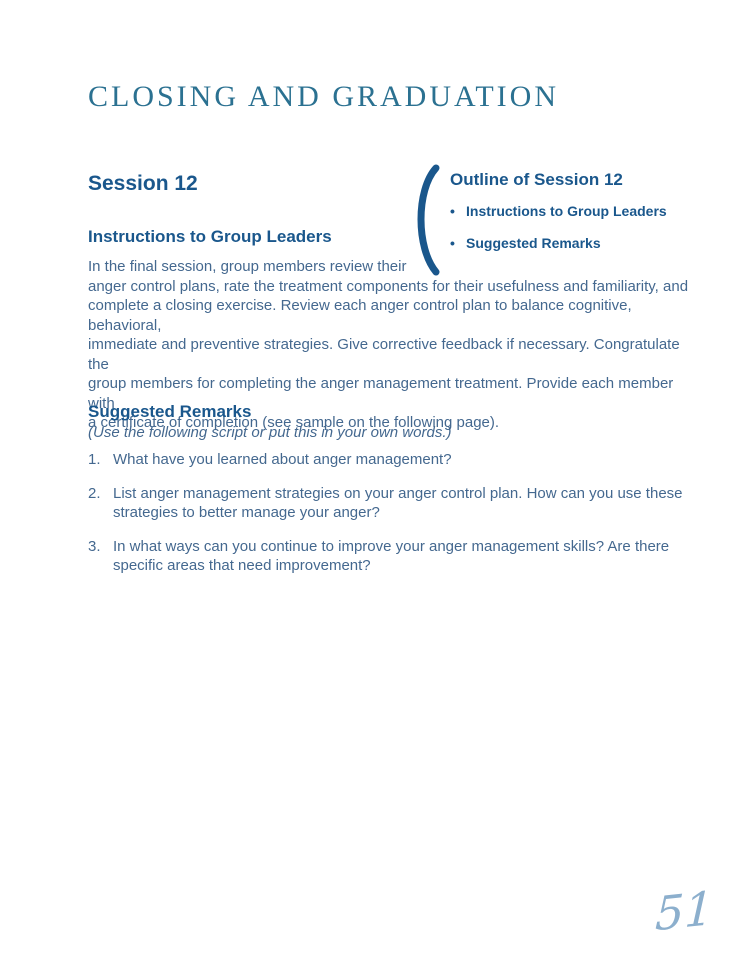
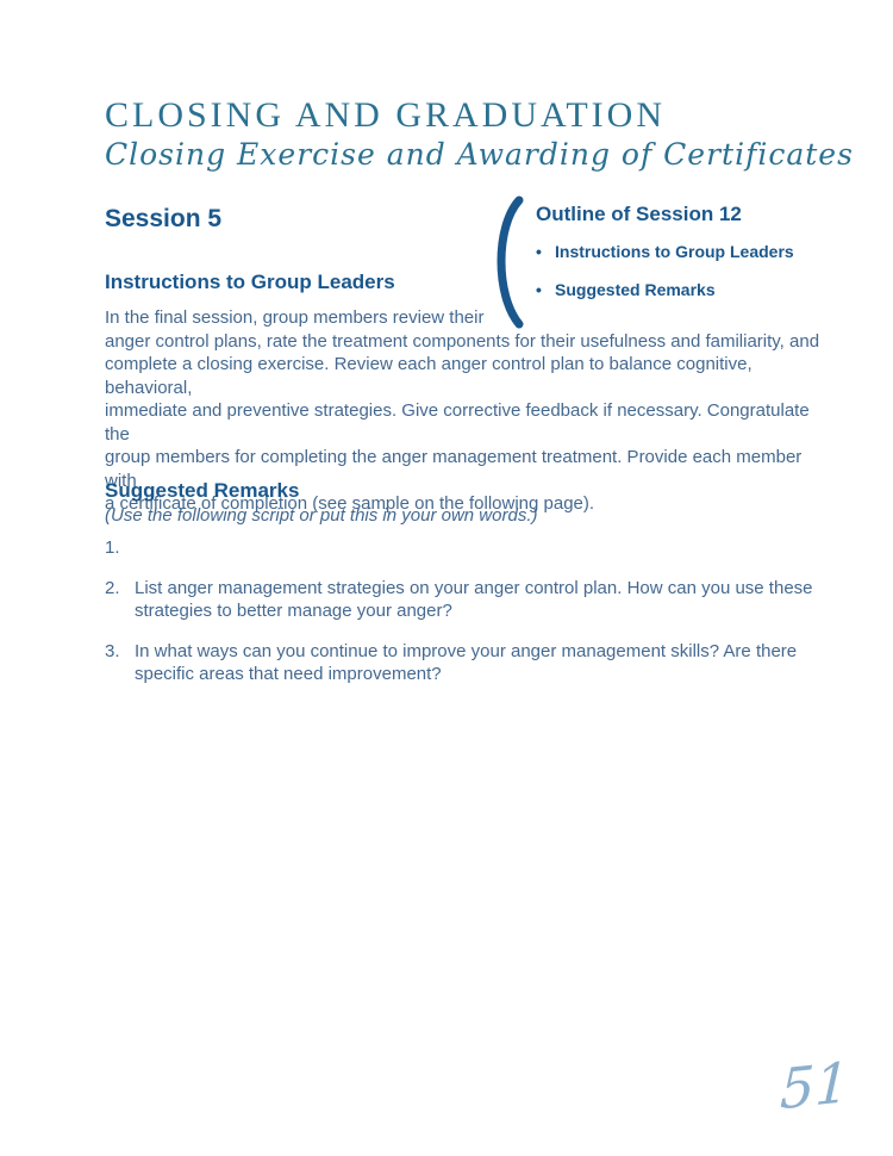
  CLOSING AND GRADUATION
+ Closing Exercise and Awarding of Certificates
- Session 12
+ Session 5
  Outline of Session 12
  •
  Instructions to Group Leaders
  •
  Suggested Remarks
  Instructions to Group Leaders
  In the final session, group members review their
  anger control plans, rate the treatment components for their usefulness and familiarity, and
  complete a closing exercise. Review each anger control plan to balance cognitive, behavioral,
  immediate and preventive strategies. Give corrective feedback if necessary. Congratulate the
  group members for completing the anger management treatment. Provide each member with
  a certificate of completion (see sample on the following page).
  Suggested Remarks
  (Use the following script or put this in your own words.)
  1.
- What have you learned about anger management?
  2.
  List anger management strategies on your anger control plan. How can you use these
  strategies to better manage your anger?
  3.
  In what ways can you continue to improve your anger management skills? Are there
  specific areas that need improvement?
